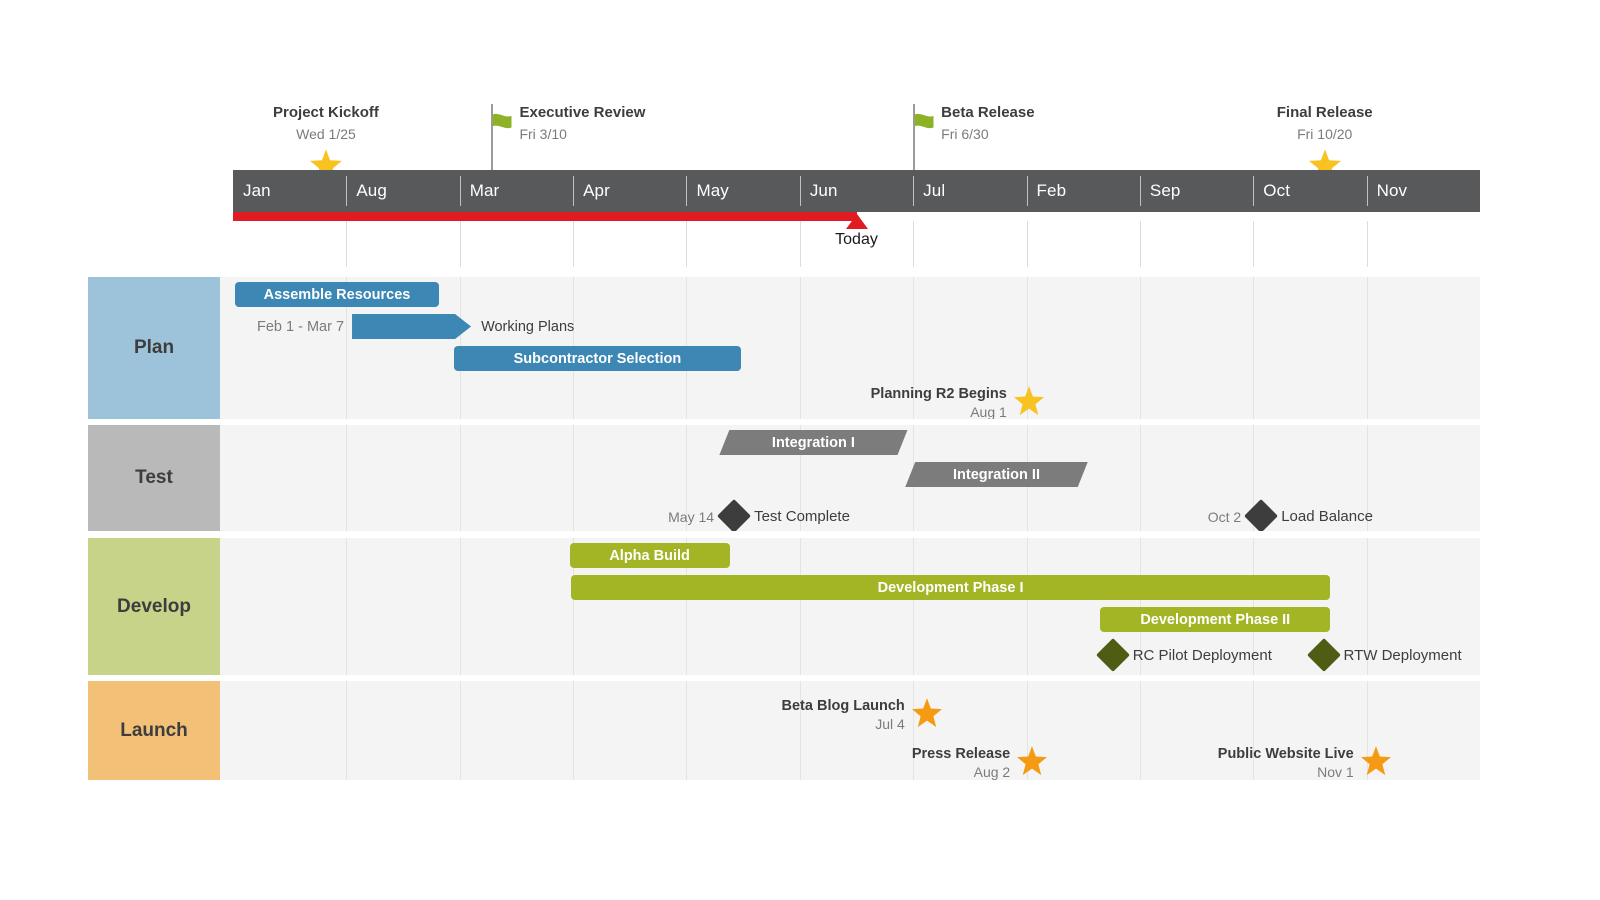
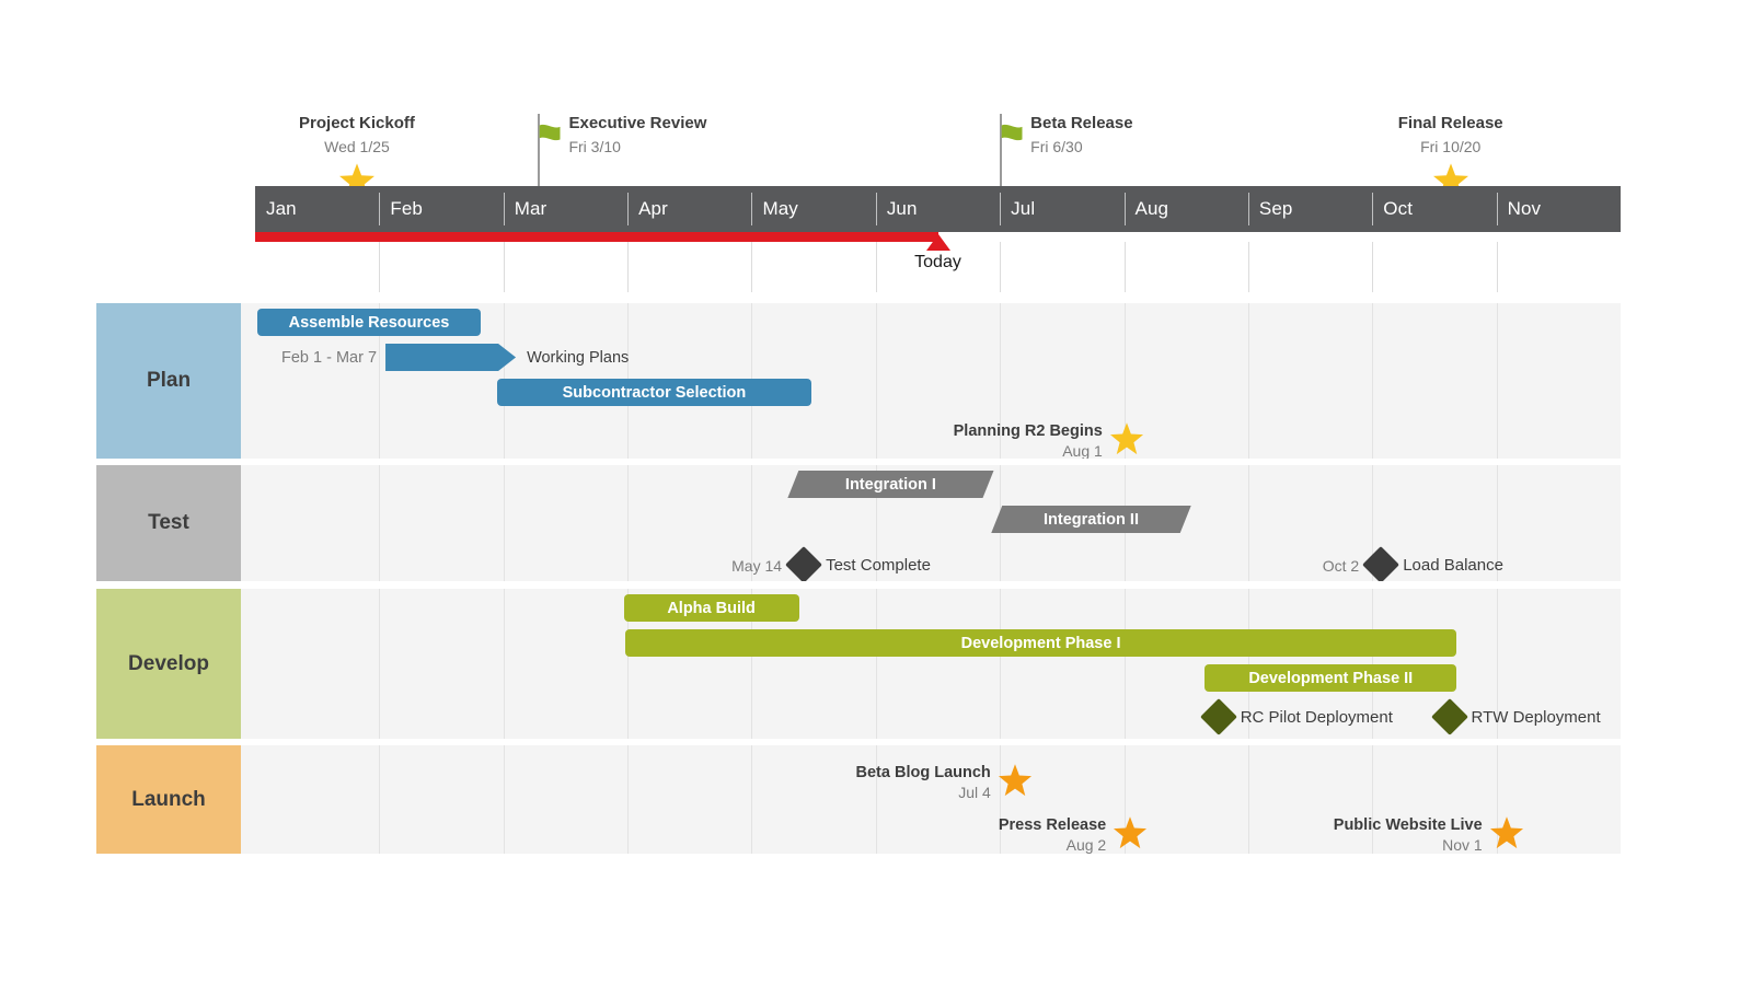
  Project Kickoff
  Wed 1/25
  Executive Review
  Fri 3/10
  Beta Release
  Fri 6/30
  Final Release
  Fri 10/20
  Jan
- Aug
+ Feb
  Mar
  Apr
  May
  Jun
  Jul
- Feb
+ Aug
  Sep
  Oct
  Nov
  Today
  Plan
  Assemble Resources
  Working Plans
  Feb 1 - Mar 7
  Subcontractor Selection
  Planning R2 Begins
  Aug 1
  Test
  Integration I
  Integration II
  Test Complete
  May 14
  Load Balance
  Oct 2
  Develop
  Alpha Build
  Development Phase I
  Development Phase II
  RC Pilot Deployment
  RTW Deployment
  Launch
  Beta Blog Launch
  Jul 4
  Press Release
  Aug 2
  Public Website Live
  Nov 1
